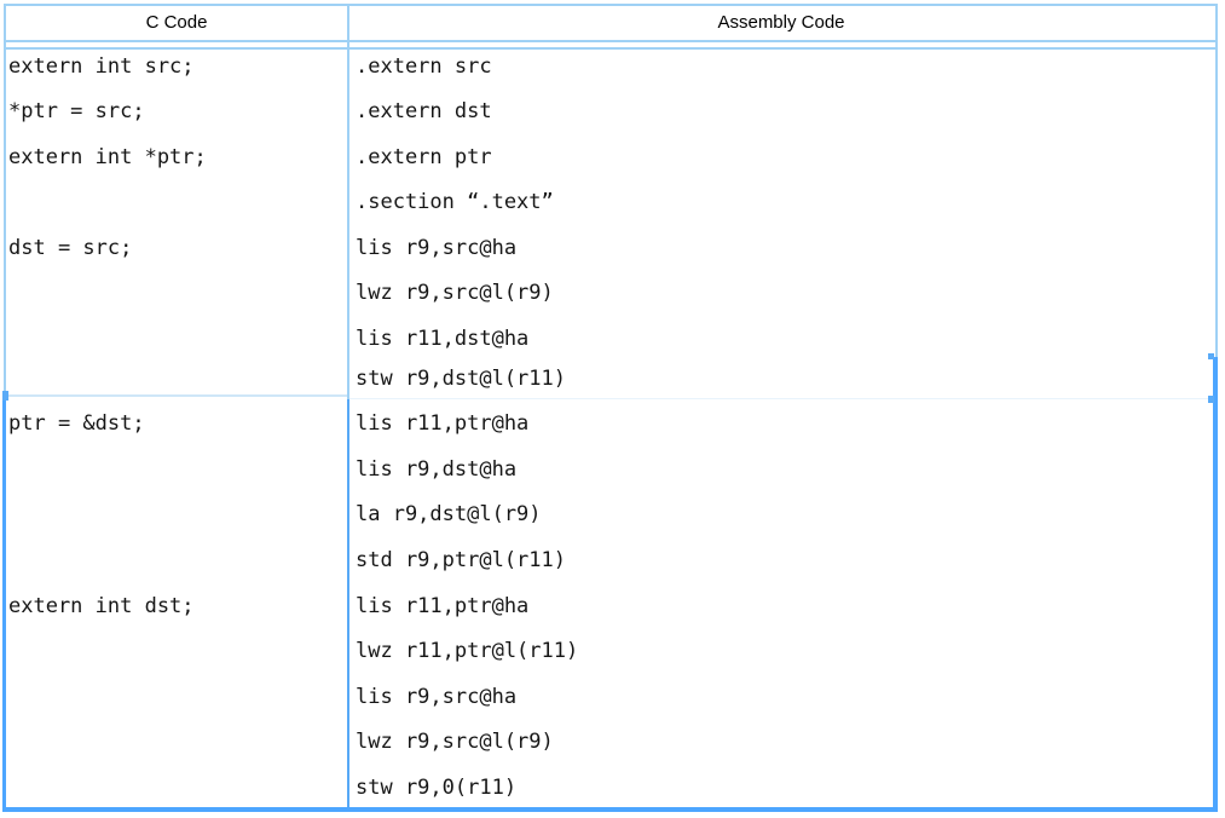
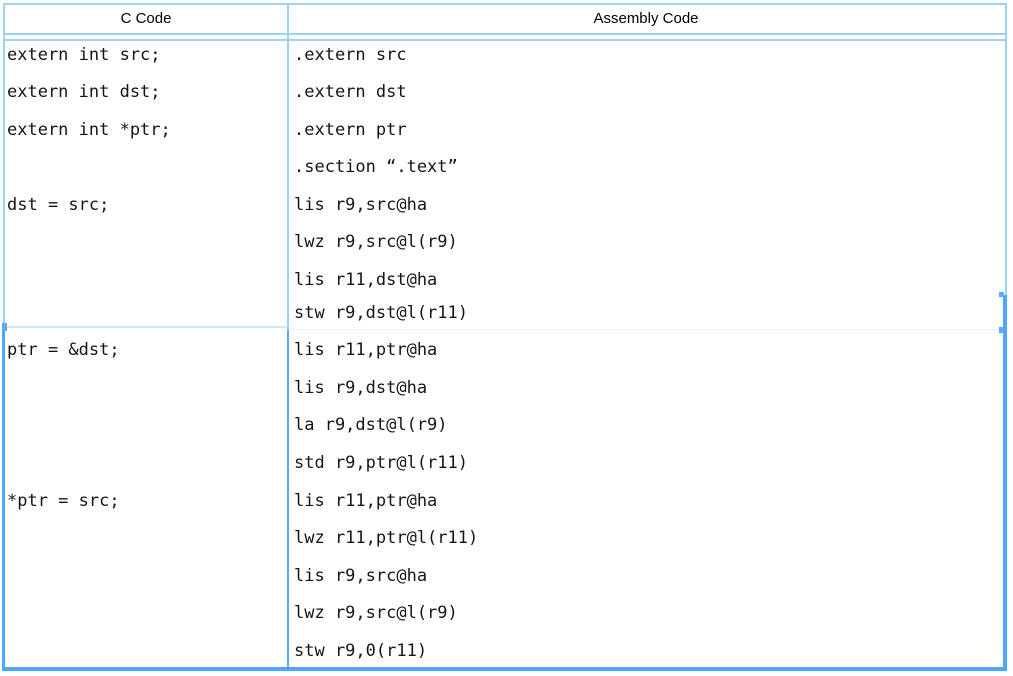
  C Code
  Assembly Code
  extern int src;
- *ptr = src;
+ extern int dst;
  extern int *ptr;
  dst = src;
  .extern src
  .extern dst
  .extern ptr
  .section “.text”
  lis r9,src@ha
  lwz r9,src@l(r9)
  lis r11,dst@ha
  stw r9,dst@l(r11)
  ptr = &dst;
  lis r11,ptr@ha
  lis r9,dst@ha
  la r9,dst@l(r9)
  std r9,ptr@l(r11)
- extern int dst;
+ *ptr = src;
  lis r11,ptr@ha
  lwz r11,ptr@l(r11)
  lis r9,src@ha
  lwz r9,src@l(r9)
  stw r9,0(r11)
